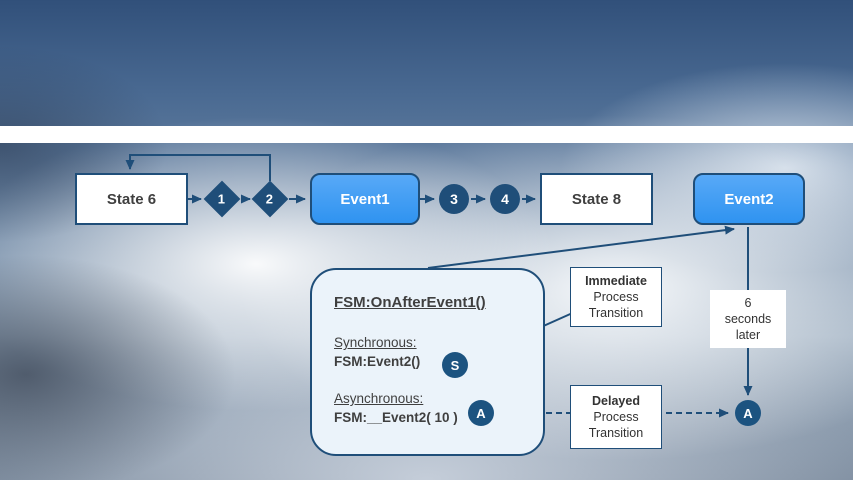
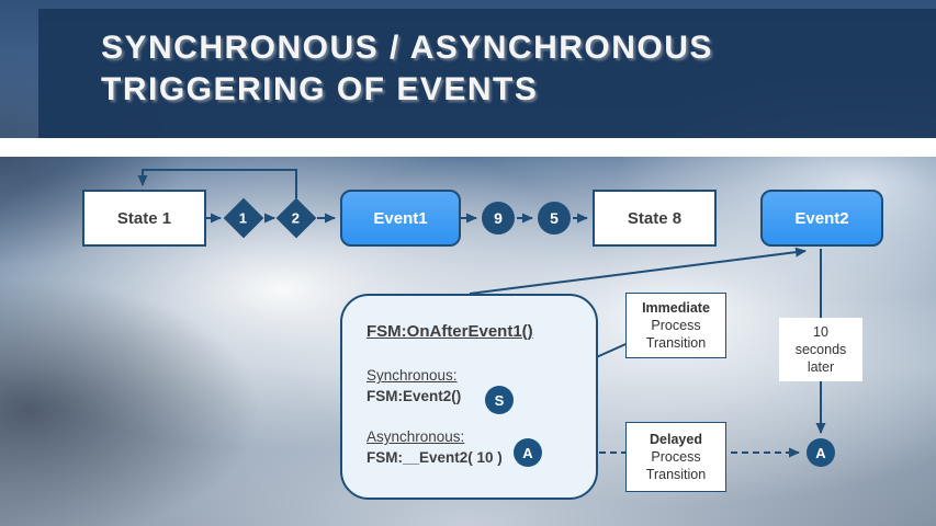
+ SYNCHRONOUS / ASYNCHRONOUS
+ TRIGGERING OF EVENTS
- State 6
+ State 1
  Event1
- 3
+ 9
- 4
+ 5
  State 8
  Event2
  FSM:OnAfterEvent1()
  Synchronous:
  FSM:Event2()
  Asynchronous:
  FSM:__Event2( 10 )
  S
  A
  A
  Immediate
  Process
  Transition
- 6
+ 10
  seconds
  later
  Delayed
  Process
  Transition
